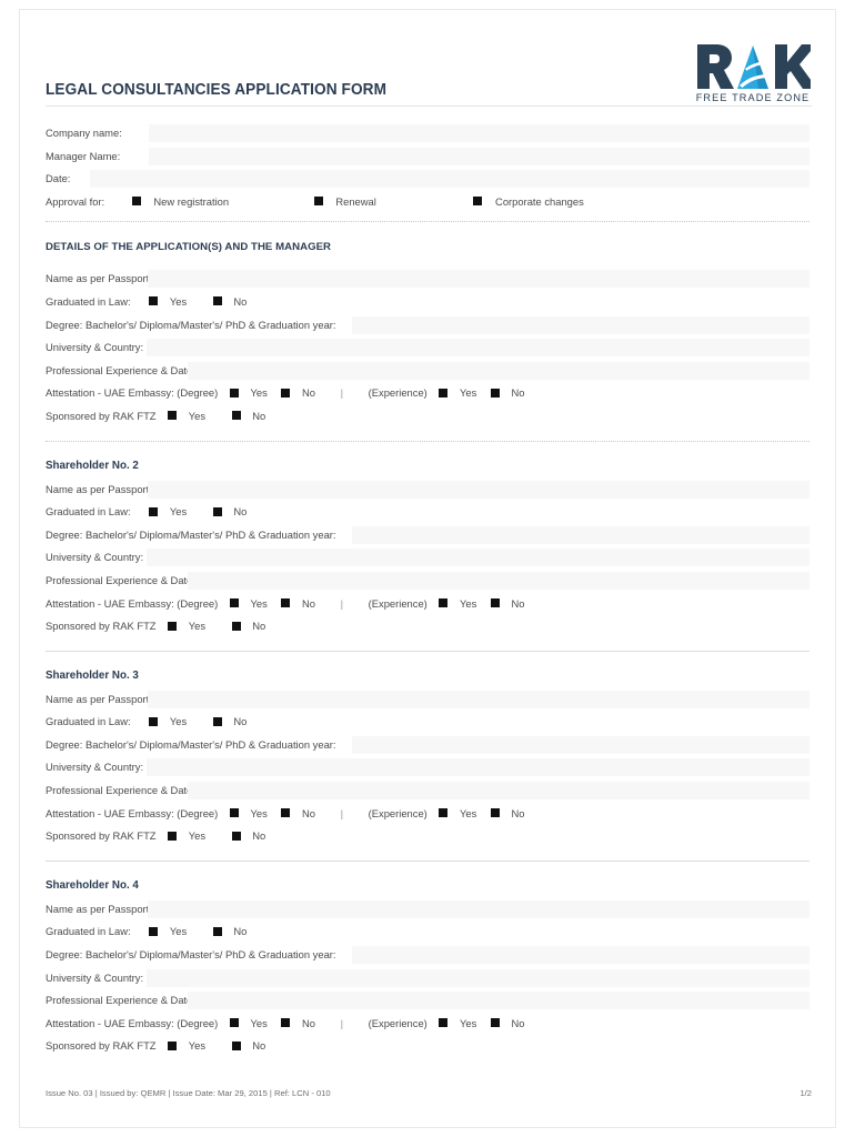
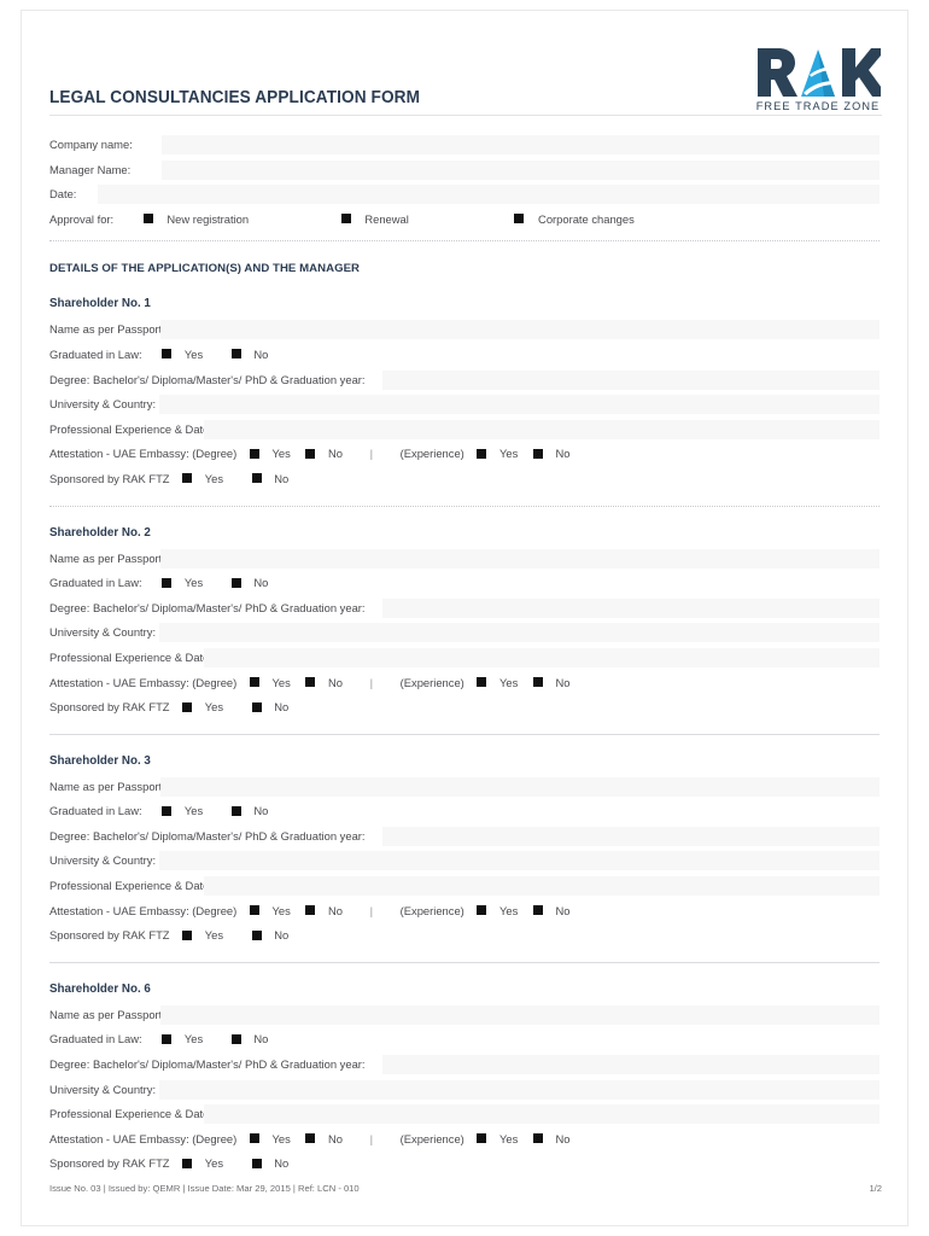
  LEGAL CONSULTANCIES APPLICATION FORM
  FREE TRADE ZONE
  Company name:
  Manager Name:
  Date:
  Approval for: New registration Renewal Corporate changes
  DETAILS OF THE APPLICATION(S) AND THE MANAGER
+ Shareholder No. 1
  Name as per Passpor
  Graduated in Law: Yes No
  Degree: Bachelor's/ Diploma/Master's/ PhD & Graduation year:
  University & Country:
  Professional Experience & Dat
  Attestation - UAE Embassy: (Degree) Yes No | (Experience) Yes No
  Sponsored by RAK FTZ Yes No
  Shareholder No. 2
  Name as per Passpor
  Graduated in Law: Yes No
  Degree: Bachelor's/ Diploma/Master's/ PhD & Graduation year:
  University & Country:
  Professional Experience & Dat
  Attestation - UAE Embassy: (Degree) Yes No | (Experience) Yes No
  Sponsored by RAK FTZ Yes No
  Shareholder No. 3
  Name as per Passpor
  Graduated in Law: Yes No
  Degree: Bachelor's/ Diploma/Master's/ PhD & Graduation year:
  University & Country:
  Professional Experience & Dat
  Attestation - UAE Embassy: (Degree) Yes No | (Experience) Yes No
  Sponsored by RAK FTZ Yes No
- Shareholder No. 4
+ Shareholder No. 6
  Name as per Passpor
  Graduated in Law: Yes No
  Degree: Bachelor's/ Diploma/Master's/ PhD & Graduation year:
  University & Country:
  Professional Experience & Dat
  Attestation - UAE Embassy: (Degree) Yes No | (Experience) Yes No
  Sponsored by RAK FTZ Yes No
  Issue No. 03 | Issued by: QEMR | Issue Date: Mar 29, 2015 | Ref: LCN - 010
  1/2
